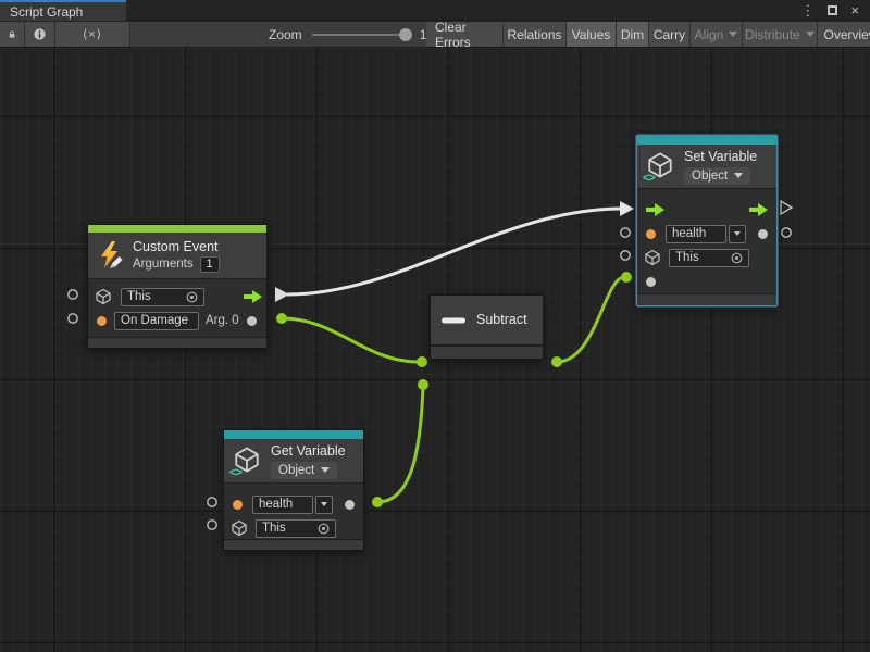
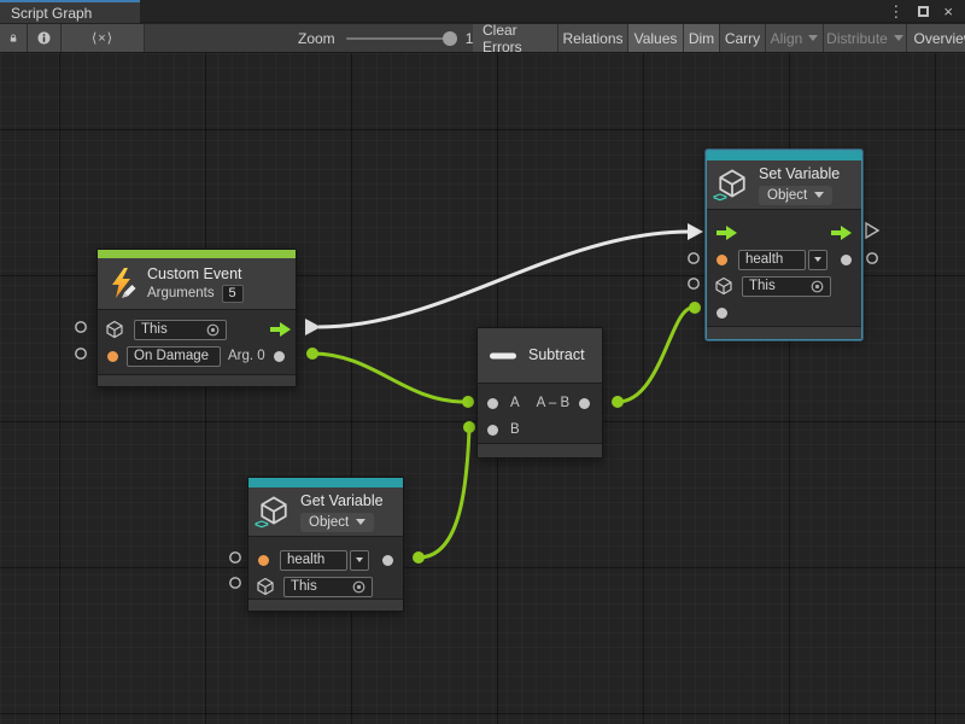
  Script Graph
  ⋮
  ×
  ⟨×⟩
  Zoom
  Clear Errors
  Relations
  Values
  Dim
  Carry
  Align
  Distribute
  Overvie
  Custom Event
  Arguments
- 1
+ 5
  This
  On Damage
  Arg. 0
  Subtract
+ A
+ A – B
+ B
  <>
  Get Variable
  Object
  health
  This
  <>
  Set Variable
  Object
  health
  This
